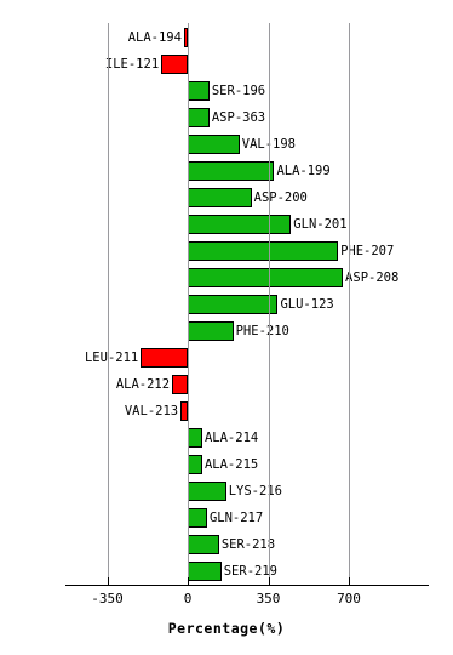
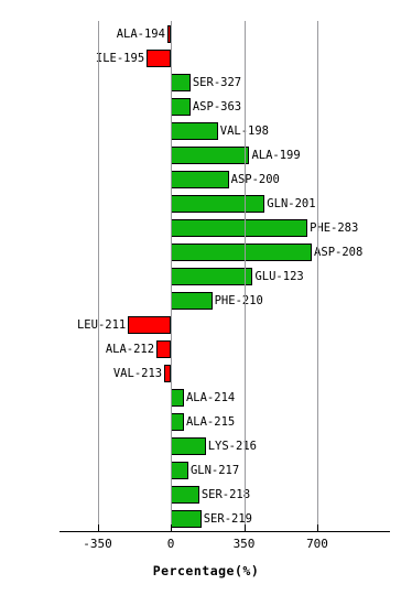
  ALA-194
- ILE-121
+ ILE-195
- SER-196
+ SER-327
  ASP-363
  VAL198
  ALA-199
  ASP-200
  GLN-201
- PHE-207
+ PHE-283
  SP-208
  GLU-123
  PHE-210
  LEU-211
  ALA-212
  VAL-213
  ALA-214
  ALA-215
  LYS-216
  GLN-217
  SER-218
  SER-219
  -350
  0
  350
  700
  Percentage(%)
